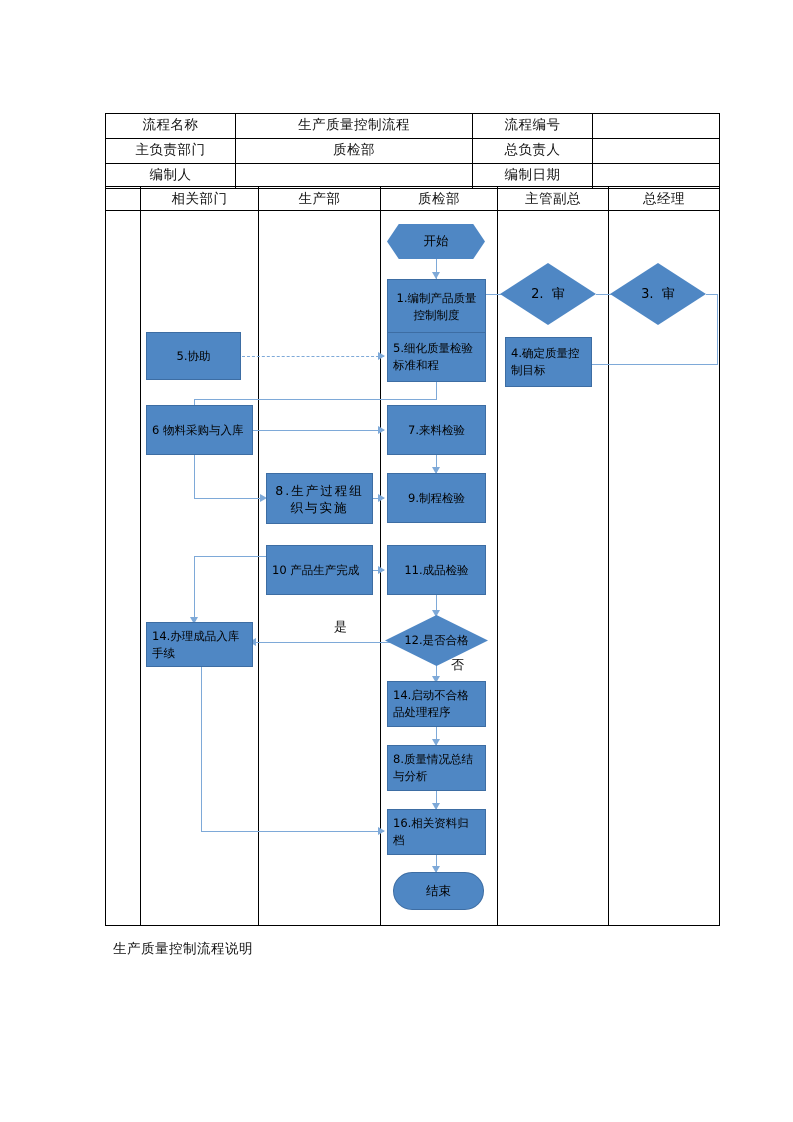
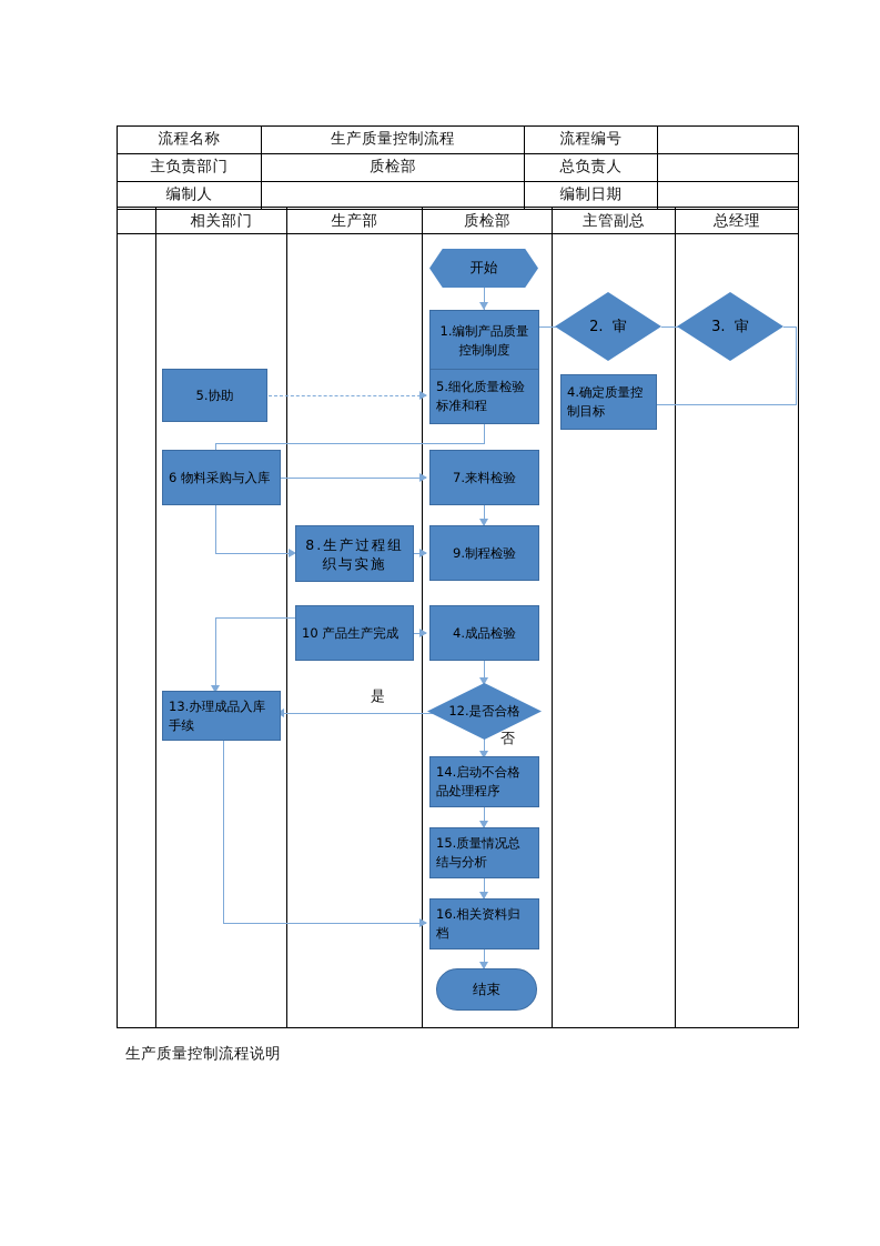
  流程名称	生产质量控制流程	流程编号
  主负责部门	质检部	总负责人
  编制人		编制日期
  相关部门
  生产部
  质检部
  主管副总
  总经理
  开始
  1.编制产品质量控制制度
  2. 审
  3. 审
  4.确定质量控制目标
  5.协助
  5.细化质量检验标准和程
  6 物料采购与入库
  7.来料检验
  8.生产过程组织与实施
  9.制程检验
  10 产品生产完成
- 11.成品检验
+ 4.成品检验
  12.是否合格
- 14.办理成品入库手续
+ 13.办理成品入库手续
  14.启动不合格品处理程序
- 8.质量情况总结与分析
+ 15.质量情况总结与分析
  16.相关资料归档
  结束
  是
  否
  生产质量控制流程说明
